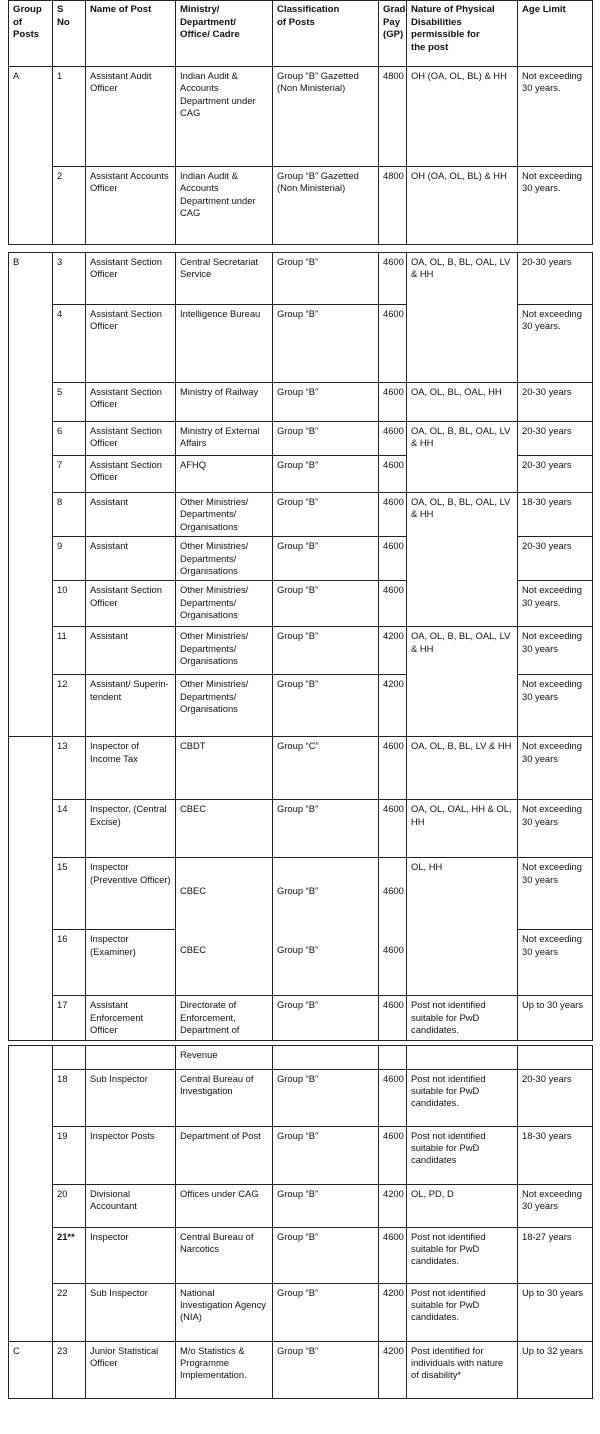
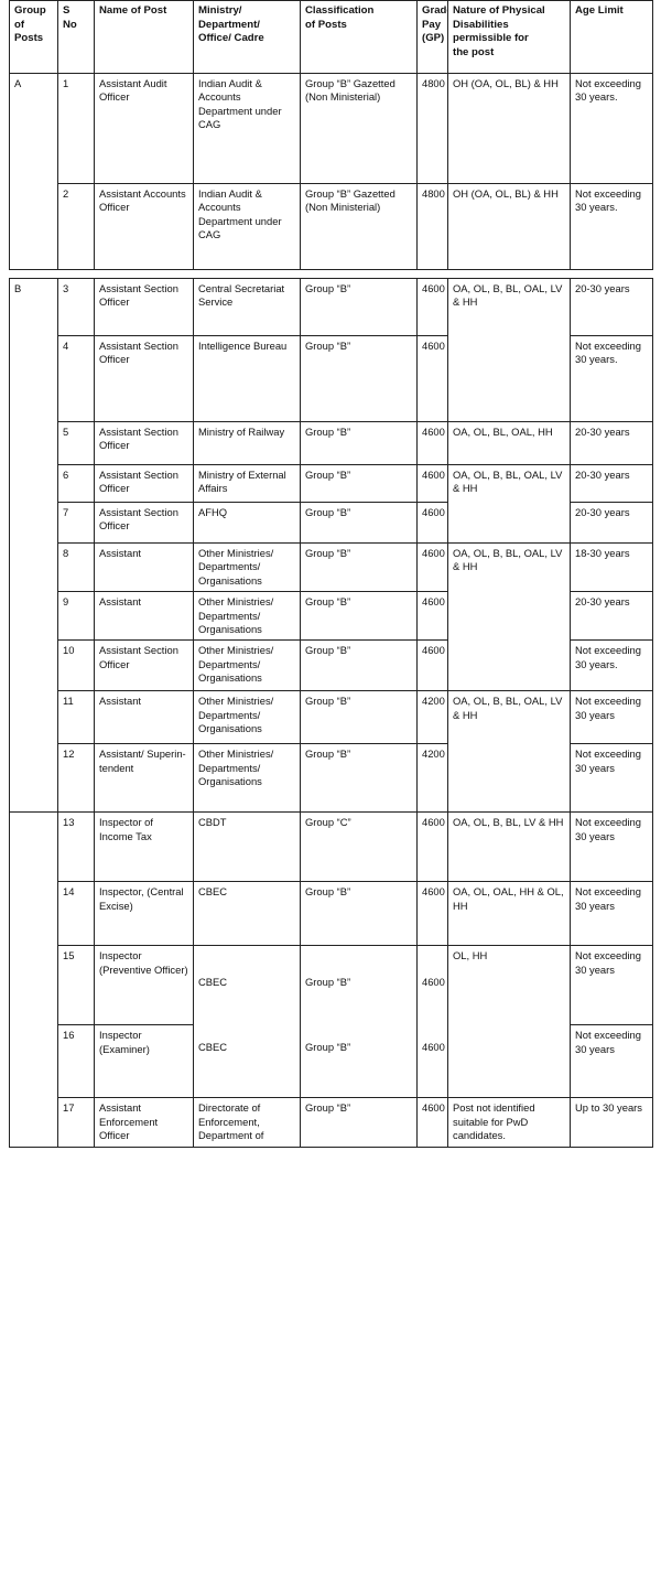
  Group of Posts	S No	Name of Post	Ministry/ Department/ Office/ Cadre	Classification of Posts	Grad Pay (GP)	Nature of Physical Disabilities permissible for the post	Age Limit
  A	1	Assistant Audit Officer	Indian Audit & Accounts Department under CAG	Group “B” Gazetted (Non Ministerial)	4800	OH (OA, OL, BL) & HH	Not exceeding 30 years.
  2	Assistant Accounts Officer	Indian Audit & Accounts Department under CAG	Group “B” Gazetted (Non Ministerial)	4800	OH (OA, OL, BL) & HH	Not exceeding 30 years.
  B	3	Assistant Section Officer	Central Secretariat Service	Group “B”	4600	OA, OL, B, BL, OAL, LV & HH	20-30 years
  4	Assistant Section Officer	Intelligence Bureau	Group “B”	4600	Not exceeding 30 years.
  5	Assistant Section Officer	Ministry of Railway	Group “B”	4600	OA, OL, BL, OAL, HH	20-30 years
  6	Assistant Section Officer	Ministry of External Affairs	Group “B”	4600	OA, OL, B, BL, OAL, LV & HH	20-30 years
  7	Assistant Section Officer	AFHQ	Group “B”	4600	20-30 years
  8	Assistant	Other Ministries/ Departments/ Organisations	Group “B”	4600	OA, OL, B, BL, OAL, LV & HH	18-30 years
  9	Assistant	Other Ministries/ Departments/ Organisations	Group “B”	4600	20-30 years
  10	Assistant Section Officer	Other Ministries/ Departments/ Organisations	Group “B”	4600	Not exceeding 30 years.
  11	Assistant	Other Ministries/ Departments/ Organisations	Group “B”	4200	OA, OL, B, BL, OAL, LV & HH	Not exceeding 30 years
  12	Assistant/ Superin-tendent	Other Ministries/ Departments/ Organisations	Group “B”	4200	Not exceeding 30 years
  	13	Inspector of Income Tax	CBDT	Group “C”	4600	OA, OL, B, BL, LV & HH	Not exceeding 30 years
  14	Inspector, (Central Excise)	CBEC	Group “B”	4600	OA, OL, OAL, HH & OL, HH	Not exceeding 30 years
  15	Inspector (Preventive Officer)	CBEC CBEC	Group “B” Group “B”	4600 4600	OL, HH	Not exceeding 30 years
  16	Inspector (Examiner)	Not exceeding 30 years
  17	Assistant Enforcement Officer	Directorate of Enforcement, Department of	Group “B”	4600	Post not identified suitable for PwD candidates.	Up to 30 years
- 			Revenue
- 18	Sub Inspector	Central Bureau of Investigation	Group “B”	4600	Post not identified suitable for PwD candidates.	20-30 years
- 19	Inspector Posts	Department of Post	Group “B”	4600	Post not identified suitable for PwD candidates	18-30 years
- 20	Divisional Accountant	Offices under CAG	Group “B”	4200	OL, PD, D	Not exceeding 30 years
- 21**	Inspector	Central Bureau of Narcotics	Group “B”	4600	Post not identified suitable for PwD candidates.	18-27 years
- 22	Sub Inspector	National Investigation Agency (NIA)	Group “B”	4200	Post not identified suitable for PwD candidates.	Up to 30 years
- C	23	Junior Statistical Officer	M/o Statistics & Programme Implementation.	Group “B”	4200	Post identified for individuals with nature of disability*	Up to 32 years
